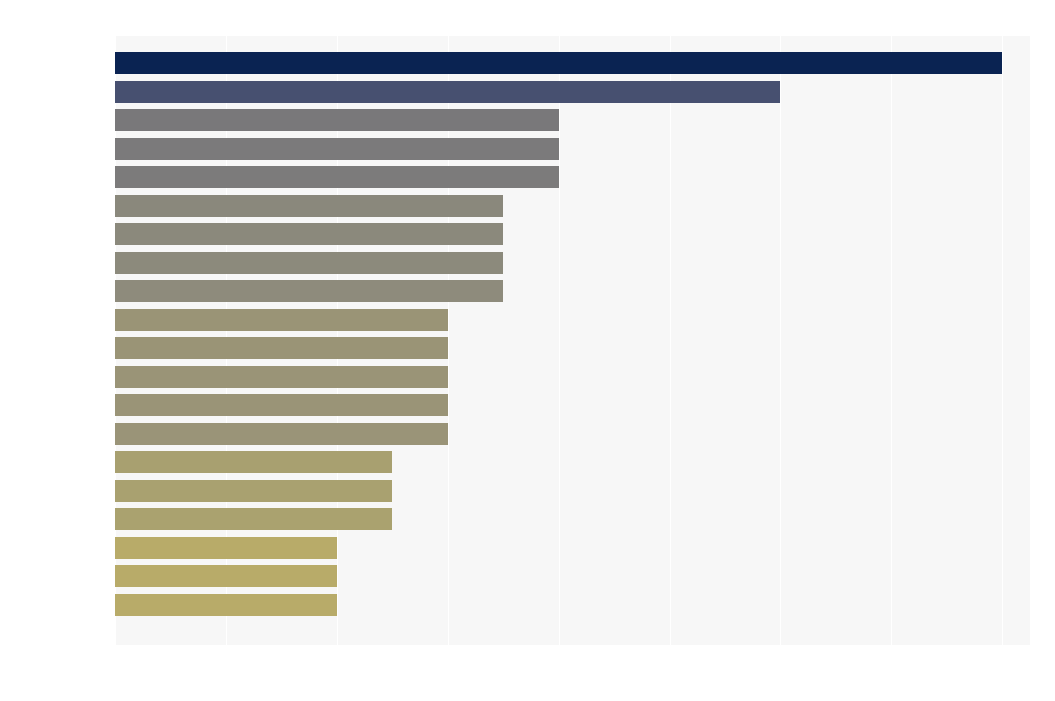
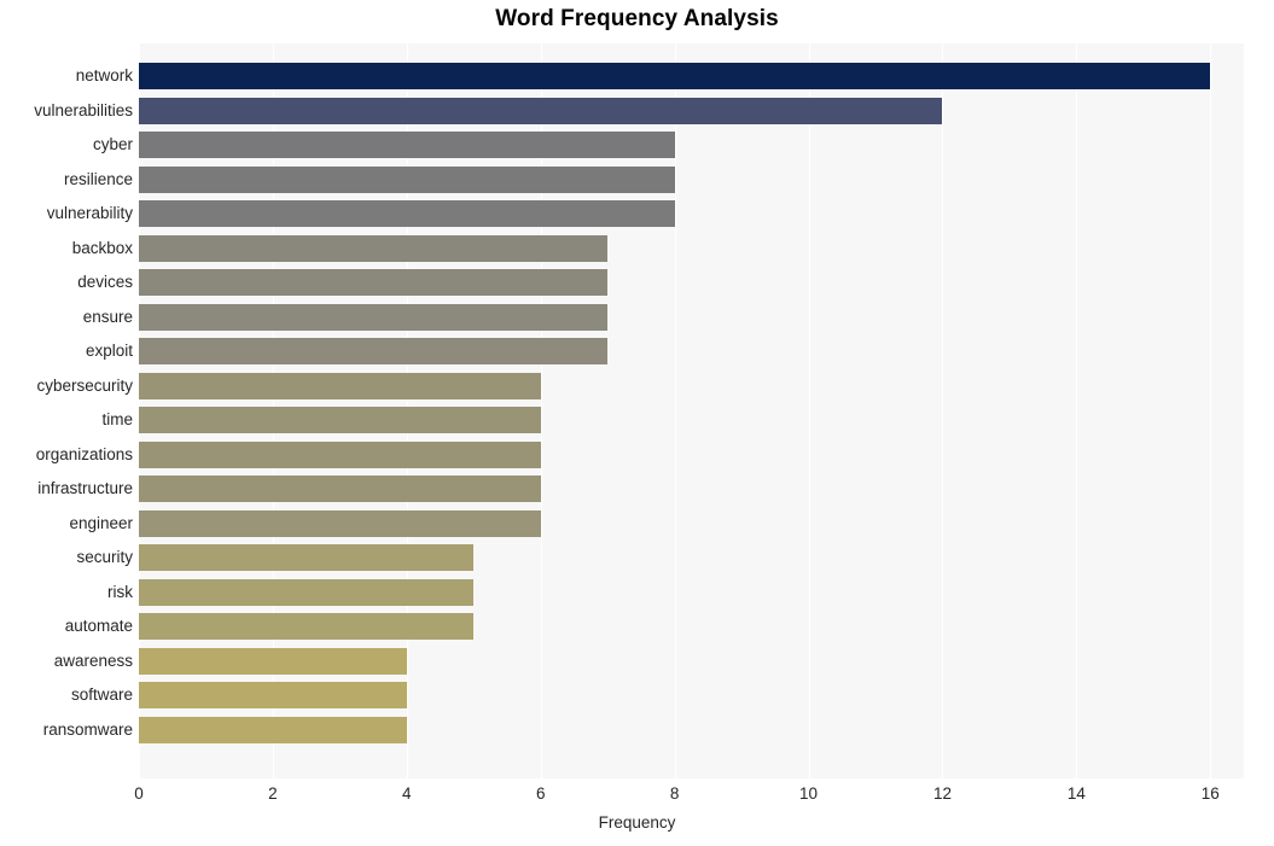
+ Word Frequency Analysis
+ network
+ vulnerabilities
+ cyber
+ resilience
+ vulnerability
+ backbox
+ devices
+ ensure
+ exploit
+ cybersecurity
+ time
+ organizations
+ infrastructure
+ engineer
+ security
+ risk
+ automate
+ awareness
+ software
+ ransomware
+ 0
+ 2
+ 4
+ 6
+ 8
+ 10
+ 12
+ 14
+ 16
+ Frequency
